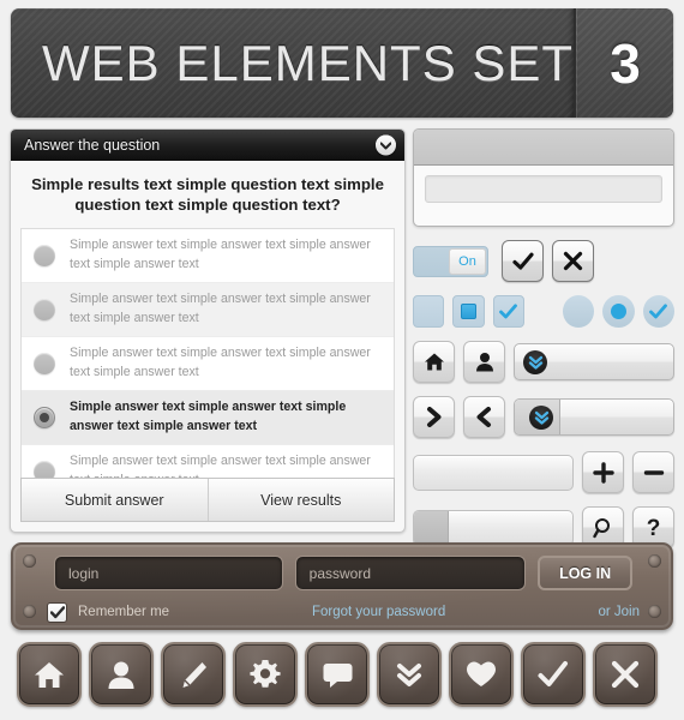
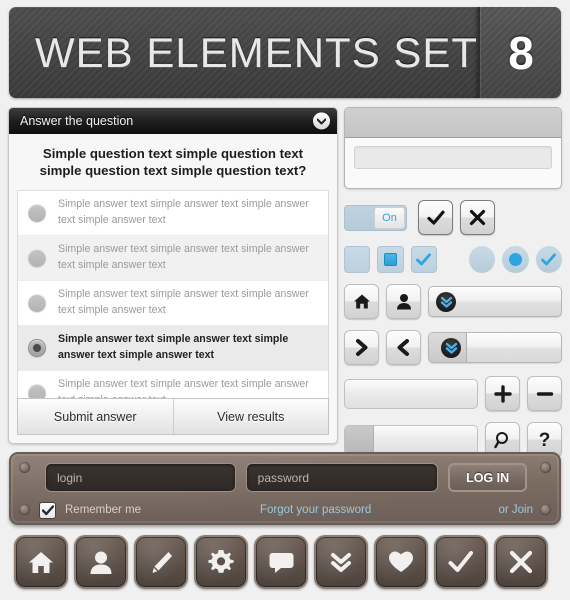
  WEB ELEMENTS SET
- 3
+ 8
  Answer the question
- Simple results text simple question text simple question text simple question text?
+ Simple question text simple question text simple question text simple question text?
  Simple answer text simple answer text simple answer text simple answer text
  Simple answer text simple answer text simple answer text simple answer text
  Simple answer text simple answer text simple answer text simple answer text
  Simple answer text simple answer text simple answer text simple answer text
  Submit answer
  View results
  On
  ?
  login
  password
  LOG IN
  Remember me
  Forgot your password
  or Join
